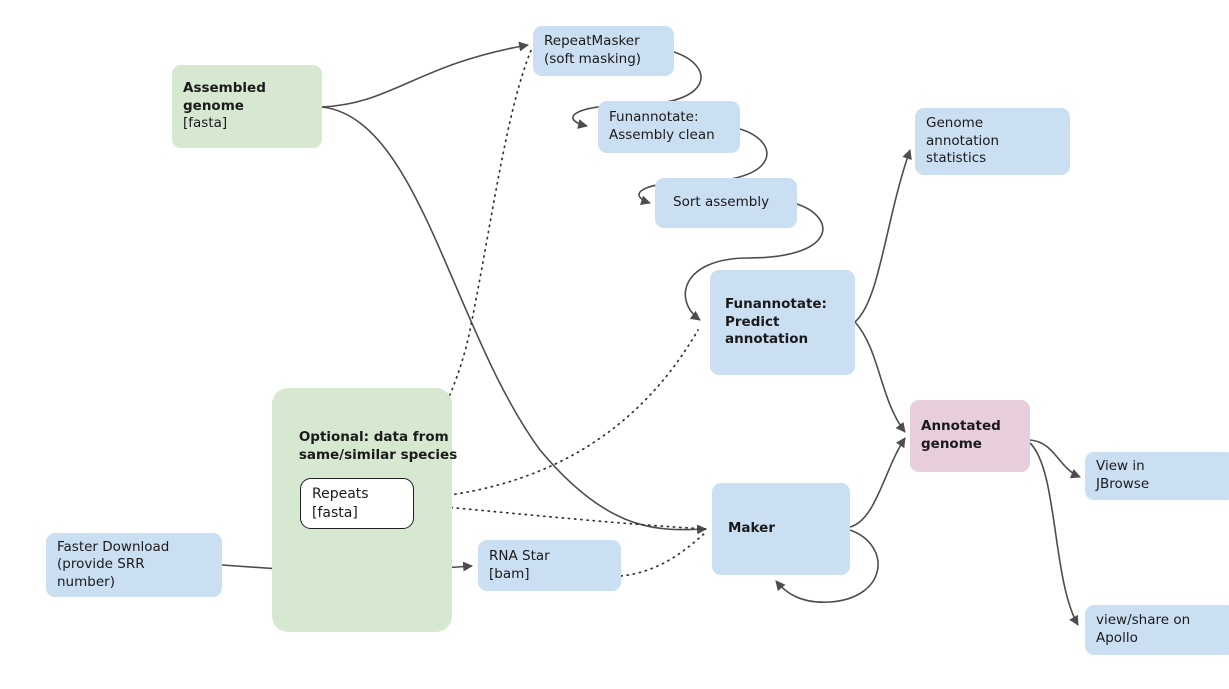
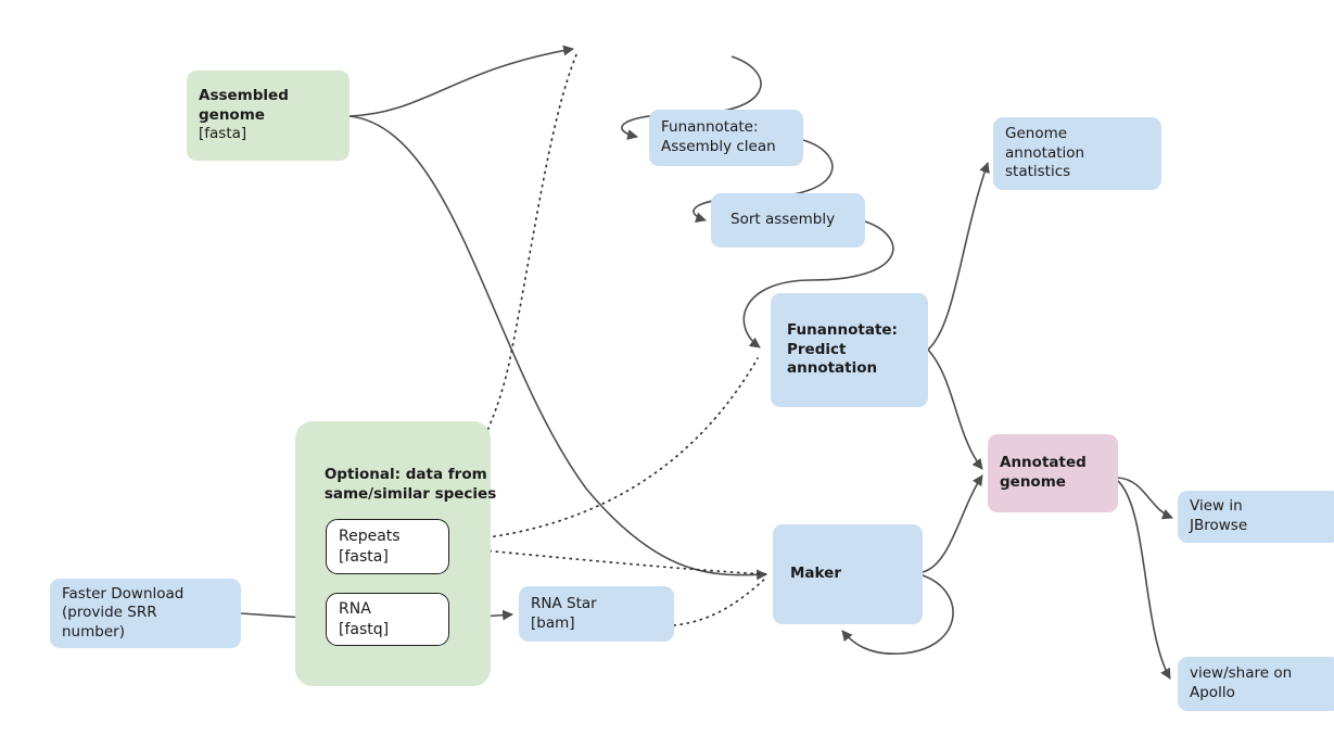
  Optional: data from same/similar species
  Assembled
  genome
  [fasta]
- RepeatMasker
- (soft masking)
  Funannotate:
  Assembly clean
  Sort assembly
  Genome
  annotation
  statistics
  Funannotate:
  Predict
  annotation
  Repeats
  [fasta]
+ RNA
+ [fastq]
  Faster Download
  (provide SRR
  number)
  RNA Star
  [bam]
  Maker
  Annotated
  genome
  View in
  JBrowse
  view/share on
  Apollo
